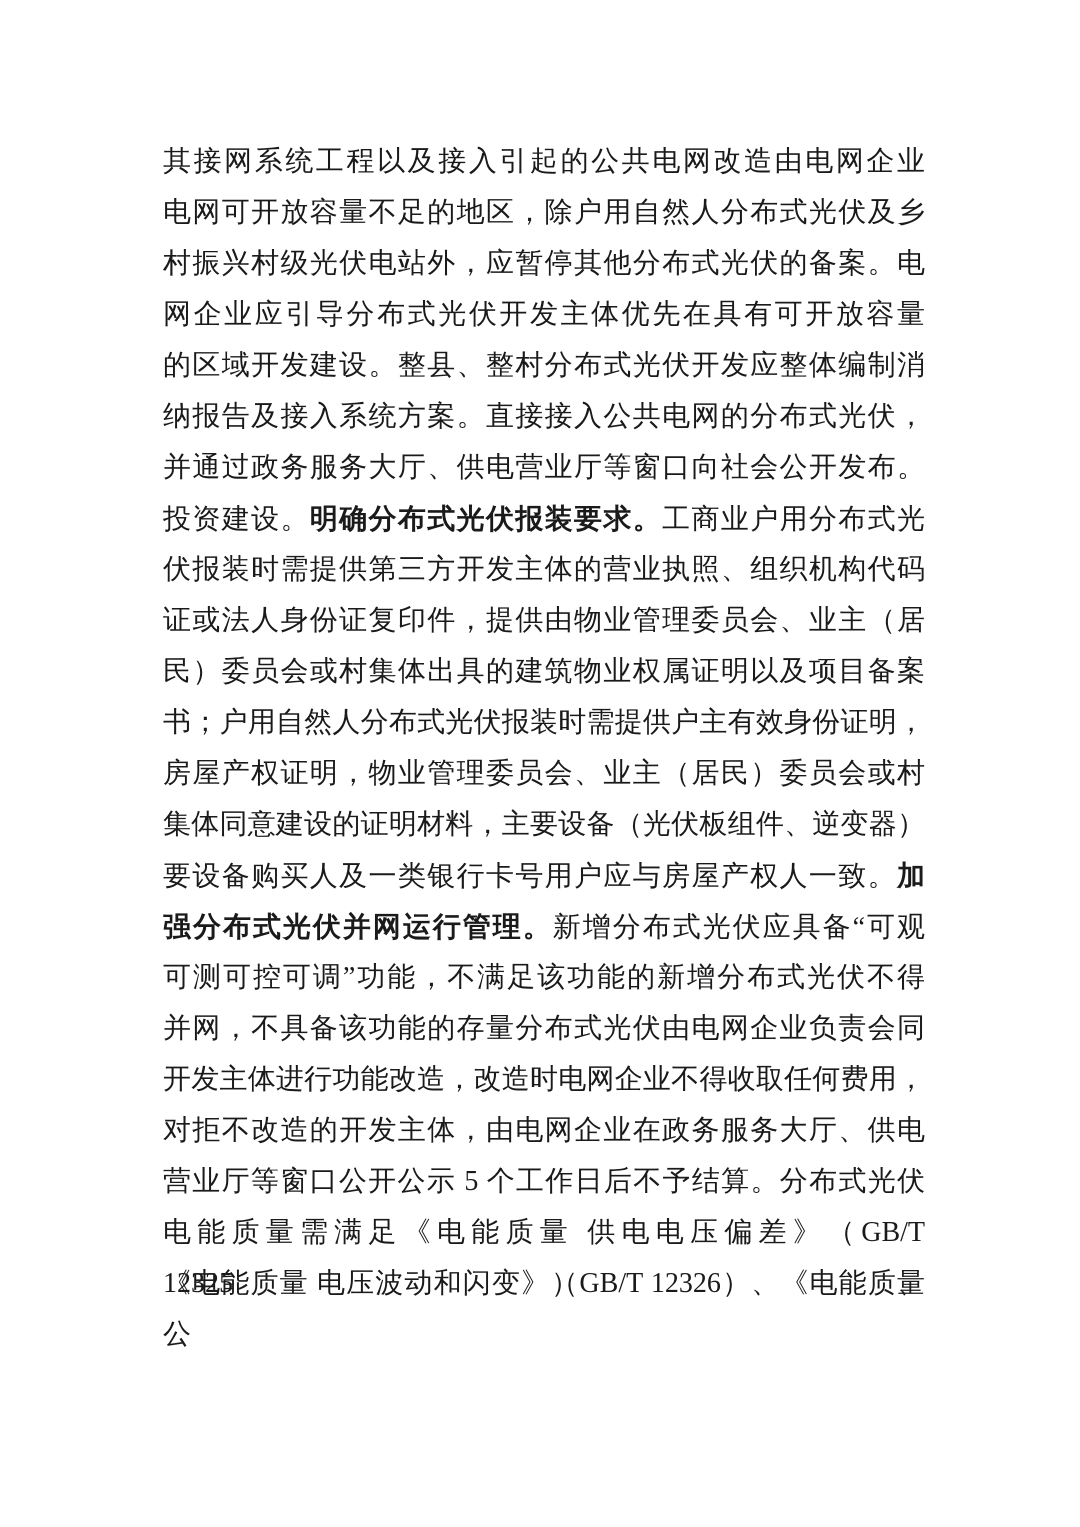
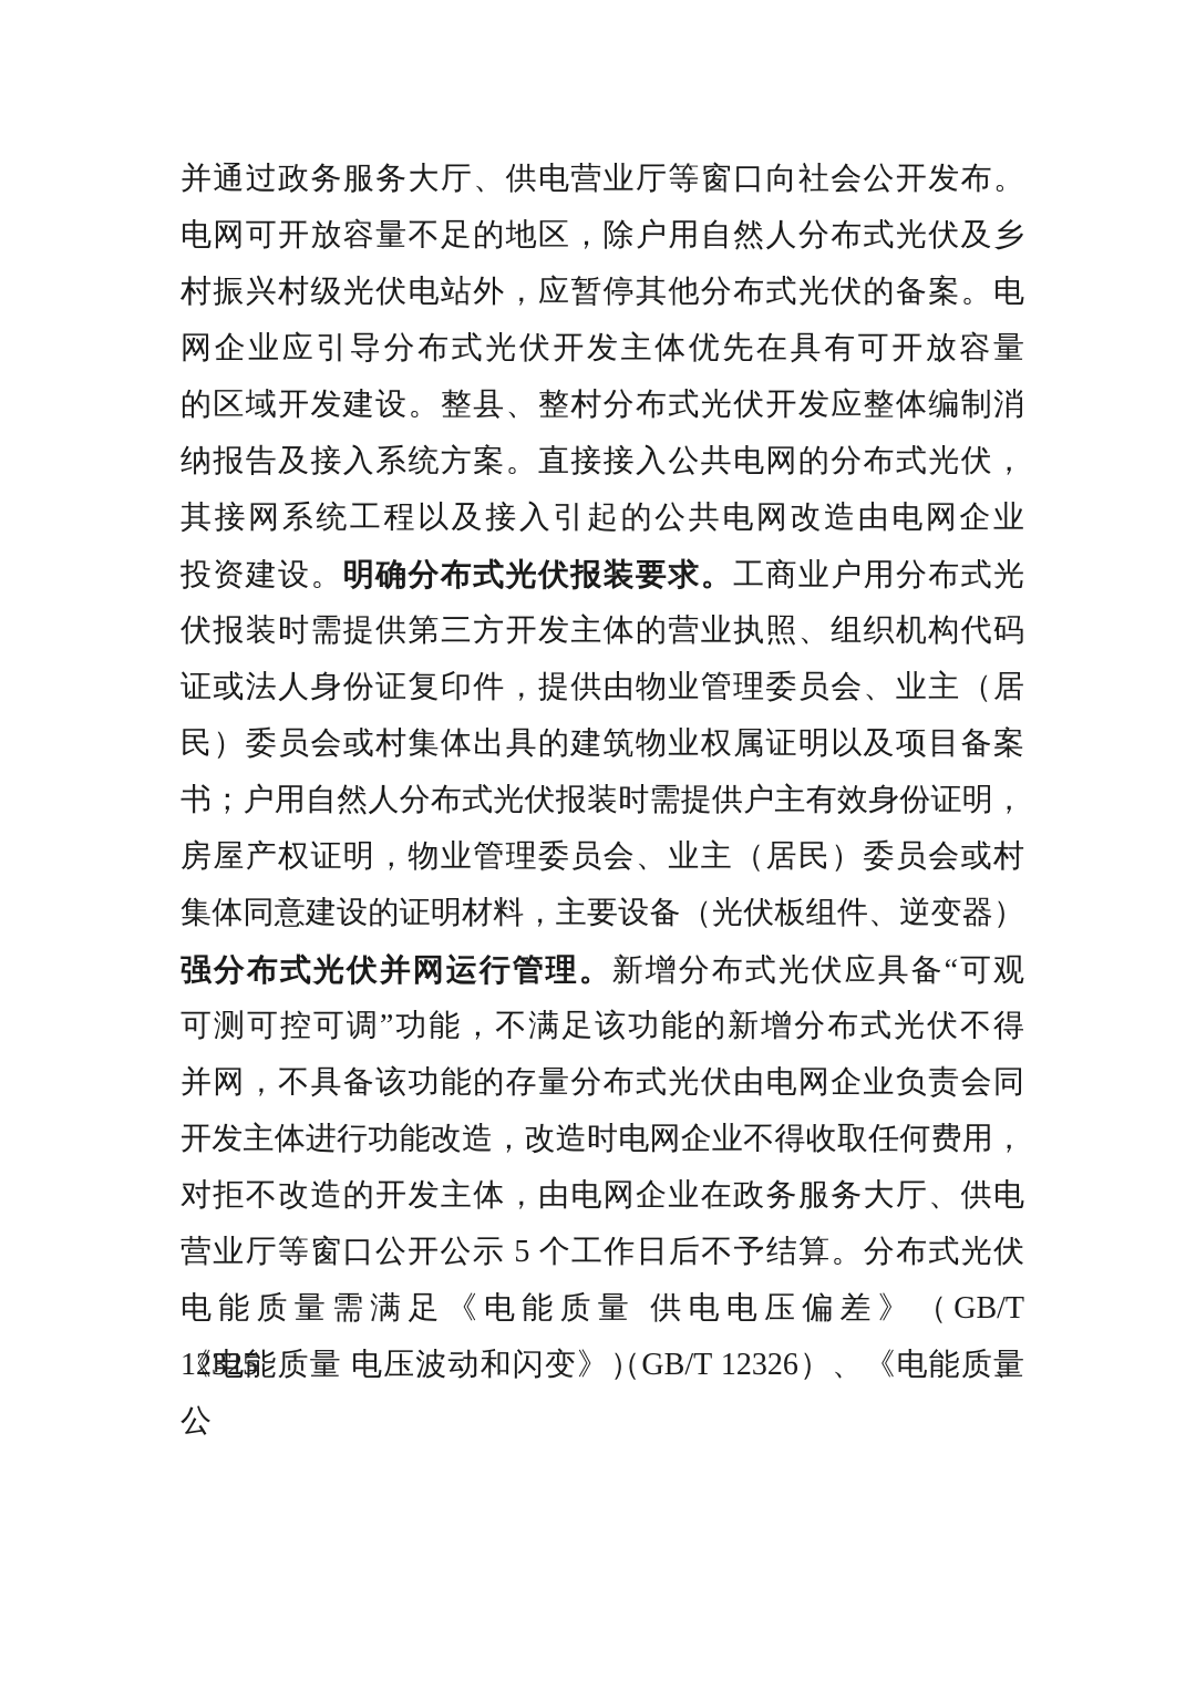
- 其接网系统工程以及接入引起的公共电网改造由电网企业
+ 并通过政务服务大厅、供电营业厅等窗口向社会公开发布。
  电网可开放容量不足的地区，除户用自然人分布式光伏及乡
  村振兴村级光伏电站外，应暂停其他分布式光伏的备案。电
  网企业应引导分布式光伏开发主体优先在具有可开放容量
  的区域开发建设。整县、整村分布式光伏开发应整体编制消
  纳报告及接入系统方案。直接接入公共电网的分布式光伏，
- 并通过政务服务大厅、供电营业厅等窗口向社会公开发布。
+ 其接网系统工程以及接入引起的公共电网改造由电网企业
  投资建设。明确分布式光伏报装要求。工商业户用分布式光
  伏报装时需提供第三方开发主体的营业执照、组织机构代码
  证或法人身份证复印件，提供由物业管理委员会、业主（居
  民）委员会或村集体出具的建筑物业权属证明以及项目备案
  书；户用自然人分布式光伏报装时需提供户主有效身份证明，
  房屋产权证明，物业管理委员会、业主（居民）委员会或村
  集体同意建设的证明材料，主要设备（光伏板组件、逆变器）
- 要设备购买人及一类银行卡号用户应与房屋产权人一致。加
  强分布式光伏并网运行管理。新增分布式光伏应具备“可观
  可测可控可调”功能，不满足该功能的新增分布式光伏不得
  并网，不具备该功能的存量分布式光伏由电网企业负责会同
  开发主体进行功能改造，改造时电网企业不得收取任何费用，
  对拒不改造的开发主体，由电网企业在政务服务大厅、供电
  营业厅等窗口公开公示 5 个工作日后不予结算。分布式光伏
  电能质量需满足《电能质量 供电电压偏差》（GB/T 12325）、
  《电能质量 电压波动和闪变》（GB/T 12326）、《电能质量 公
